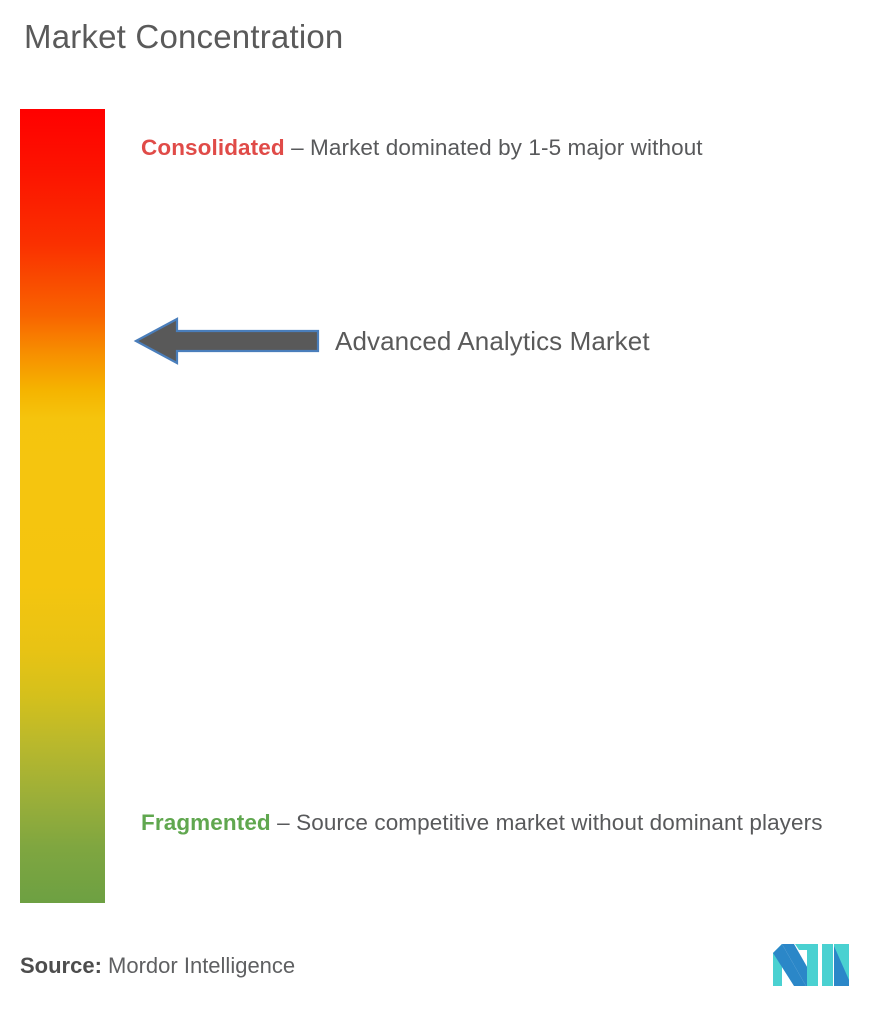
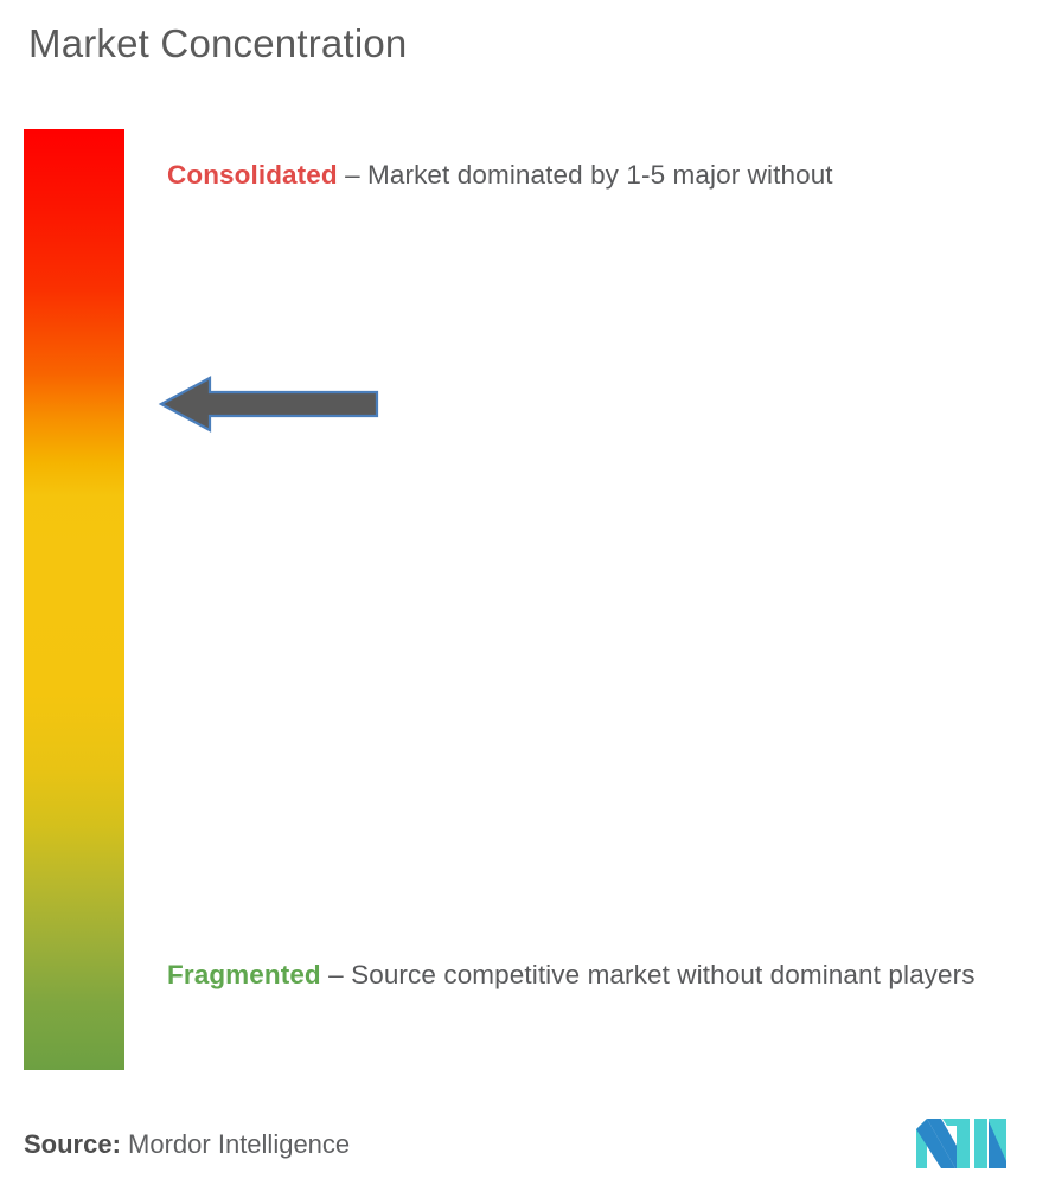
  Market Concentration
  Consolidated – Market dominated by 1-5 major without
- Advanced Analytics Market
  Fragmented – Source competitive market without dominant players
  Source: Mordor Intelligence
